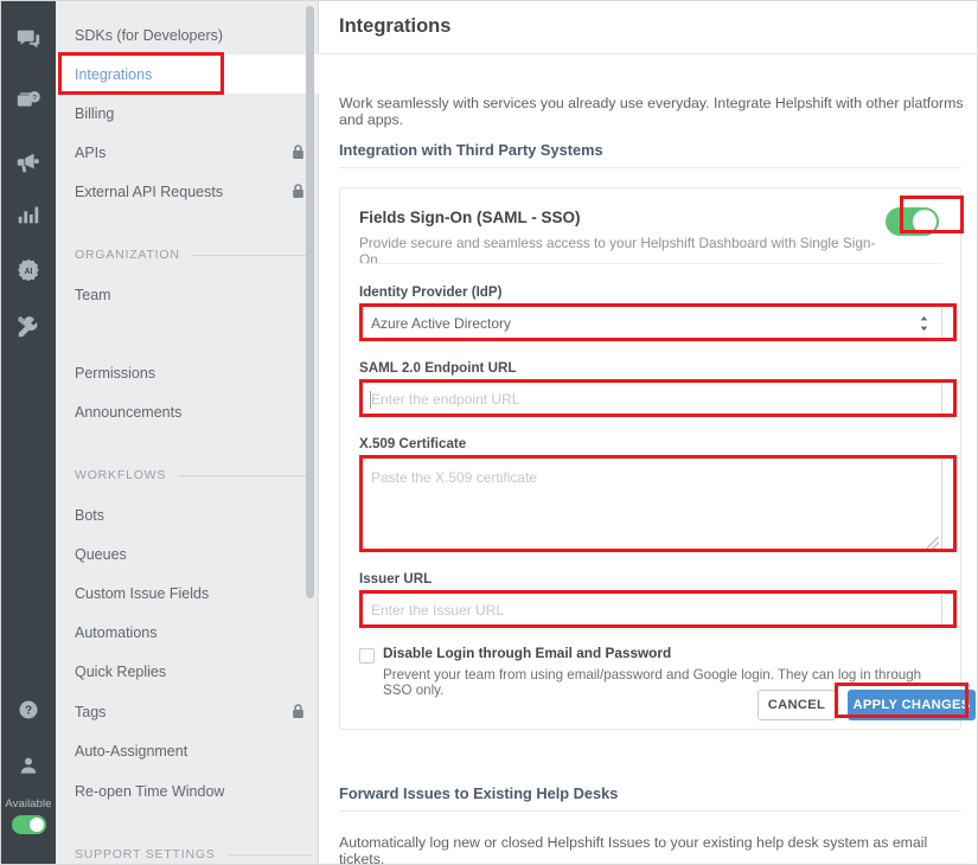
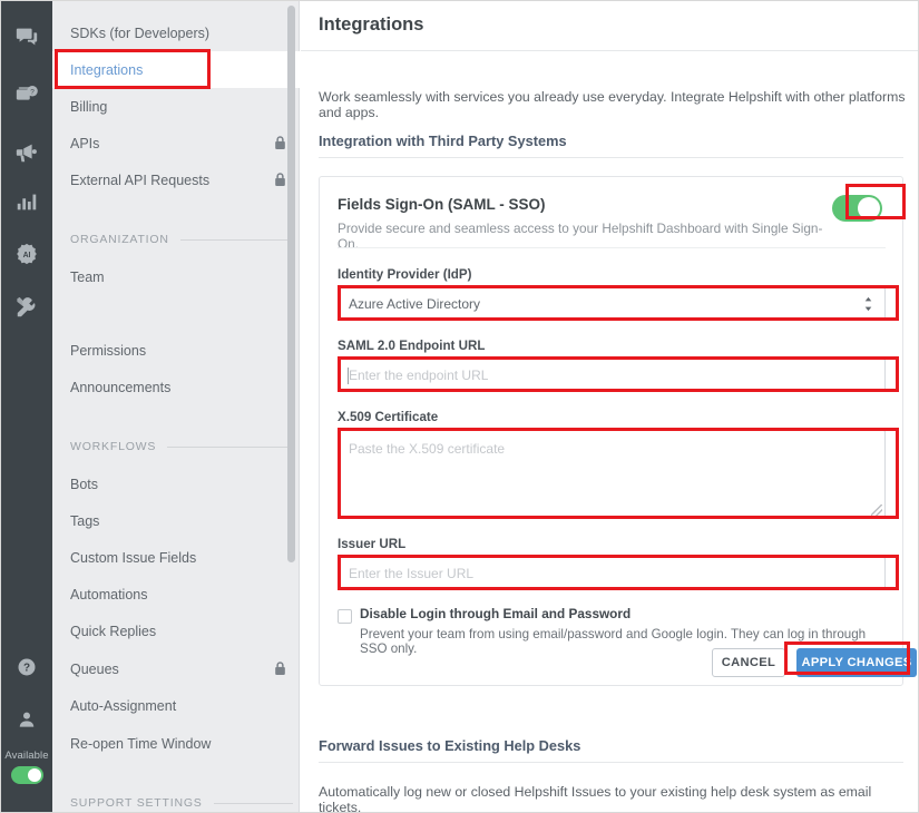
  ?
  Available
  SDKs (for Developers)
  Integrations
  Billing
  APIs
  External API Requests
  ORGANIZATION
  Team
  Permissions
  Announcements
  WORKFLOWS
  Bots
- Queues
+ Tags
  Custom Issue Fields
  Automations
  Quick Replies
- Tags
+ Queues
  Auto-Assignment
  Re-open Time Window
  SUPPORT SETTINGS
  Integrations
  Work seamlessly with services you already use everyday. Integrate Helpshift with other platforms and apps.
  Integration with Third Party Systems
  Fields Sign-On (SAML - SSO)
  Provide secure and seamless access to your Helpshift Dashboard with Single Sign-On.
  Identity Provider (IdP)
  Azure Active Directory
  SAML 2.0 Endpoint URL
  Enter the endpoint URL
  X.509 Certificate
  Paste the X.509 certificate
  Issuer URL
  Enter the Issuer URL
  Disable Login through Email and Password
  Prevent your team from using email/password and Google login. They can log in through SSO only.
  CANCEL
  APPLY CHANGES
  Forward Issues to Existing Help Desks
  Automatically log new or closed Helpshift Issues to your existing help desk system as email tickets.
